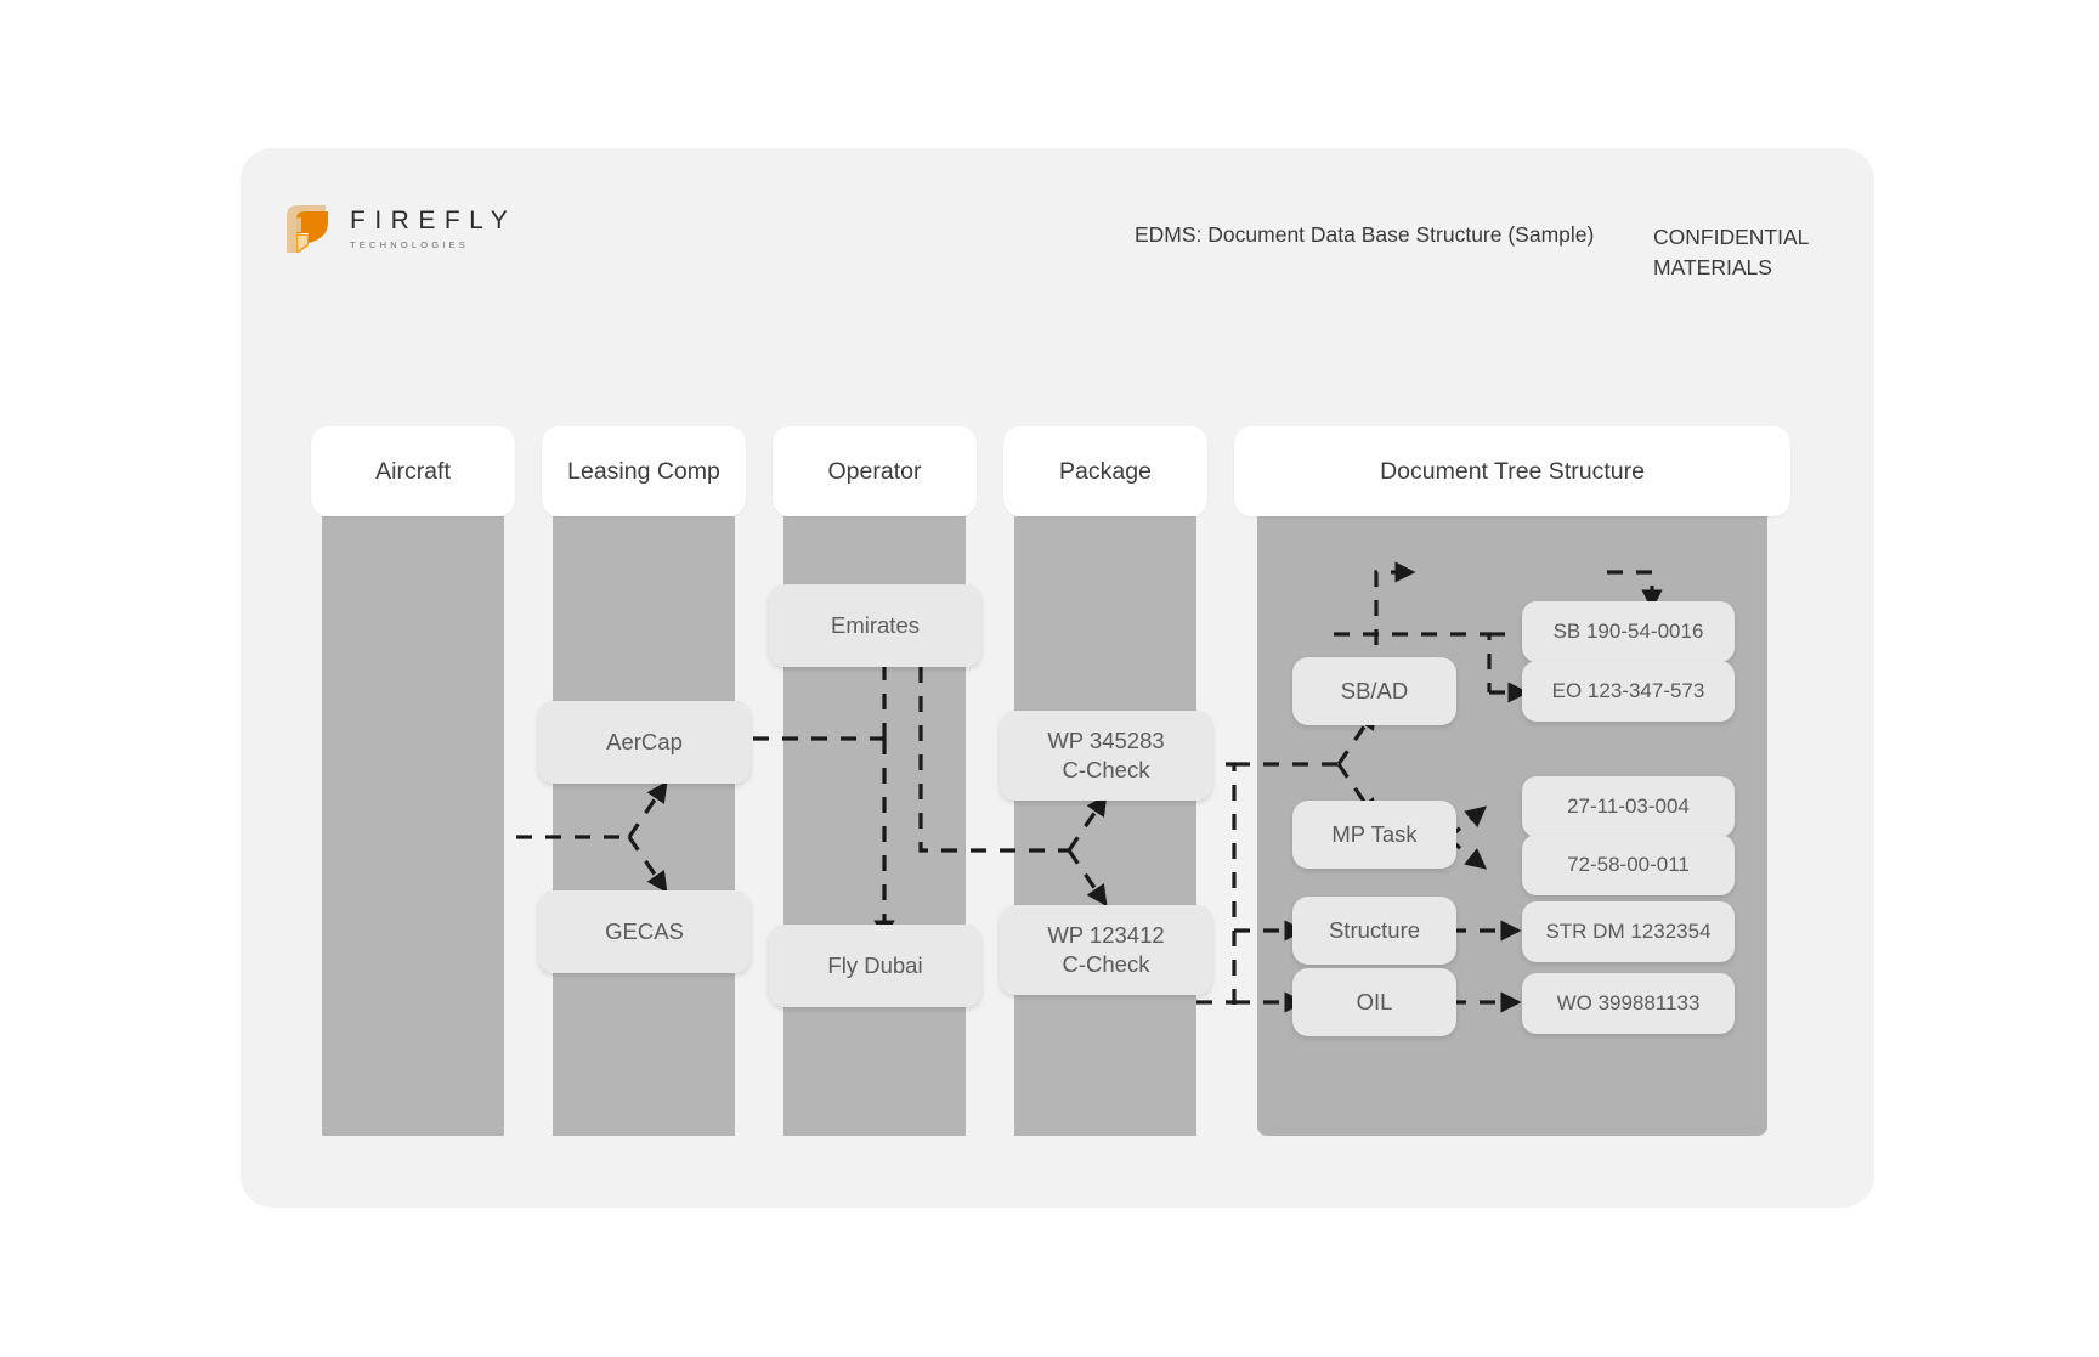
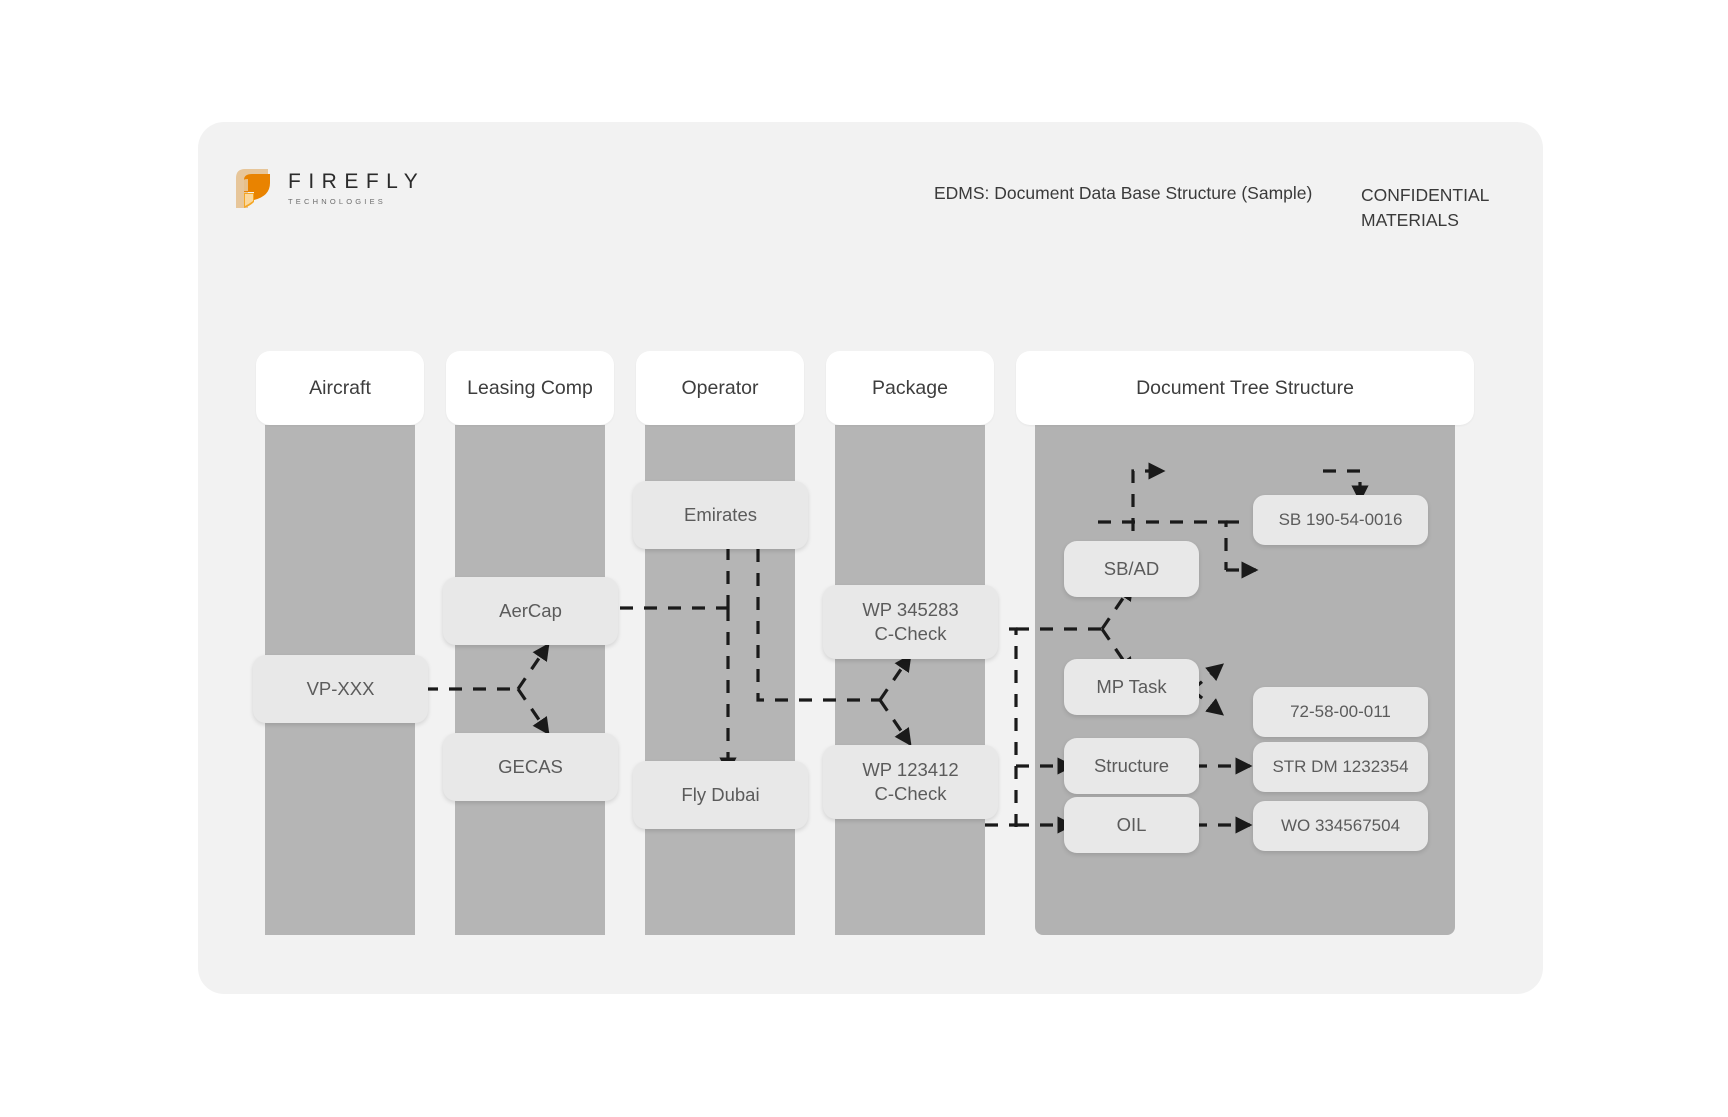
  FIREFLY
  TECHNOLOGIES
  EDMS: Document Data Base Structure (Sample)
  CONFIDENTIAL MATERIALS
  Aircraft
  Leasing Comp
  Operator
  Package
  Document Tree Structure
+ VP-XXX
  AerCap
  GECAS
  Emirates
  Fly Dubai
  WP 345283
  C-Check
  WP 123412
  C-Check
  SB/AD
  MP Task
  Structure
  OIL
  SB 190-54-0016
- EO 123-347-573
- 27-11-03-004
  72-58-00-011
  STR DM 1232354
- WO 399881133
+ WO 334567504
